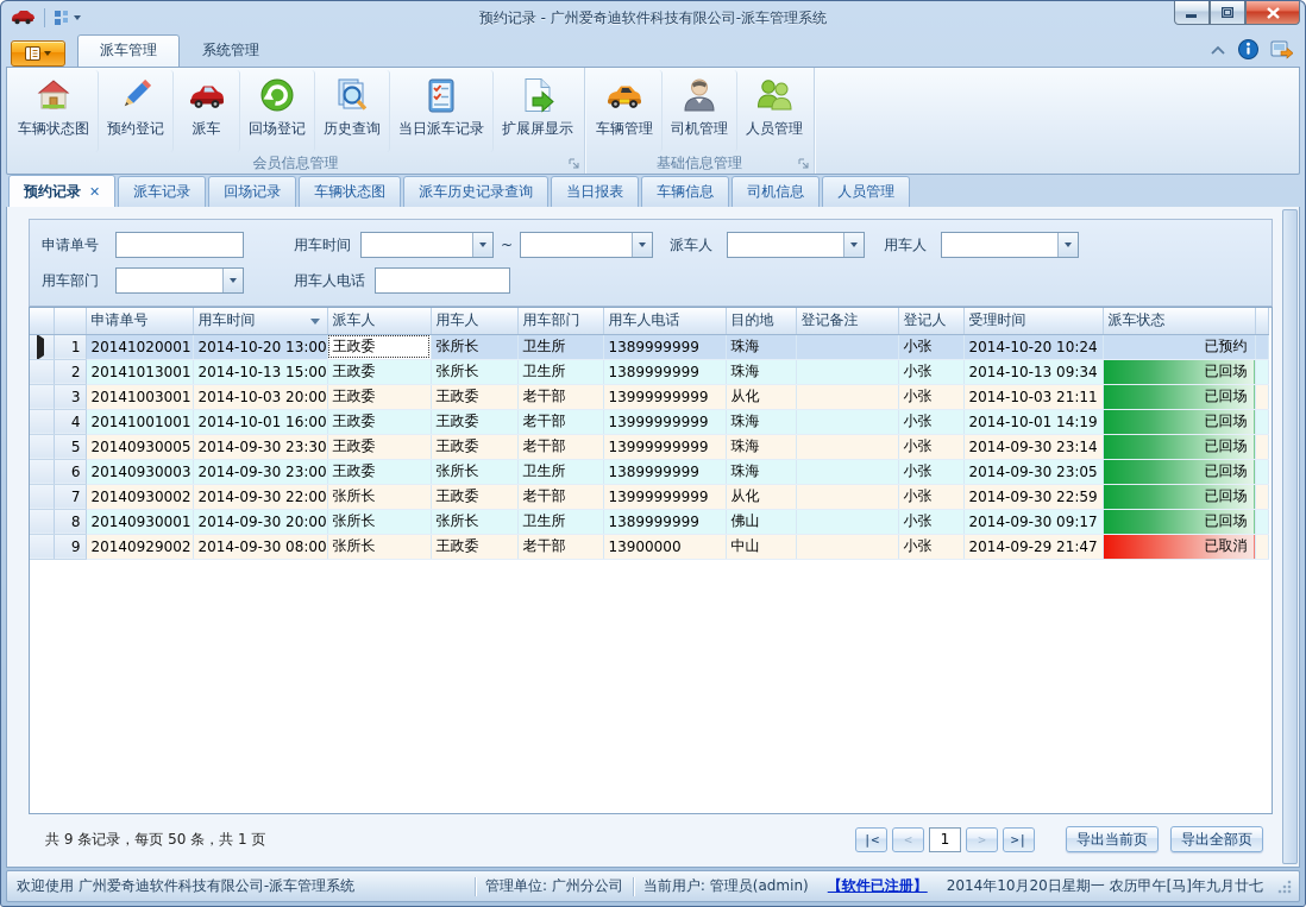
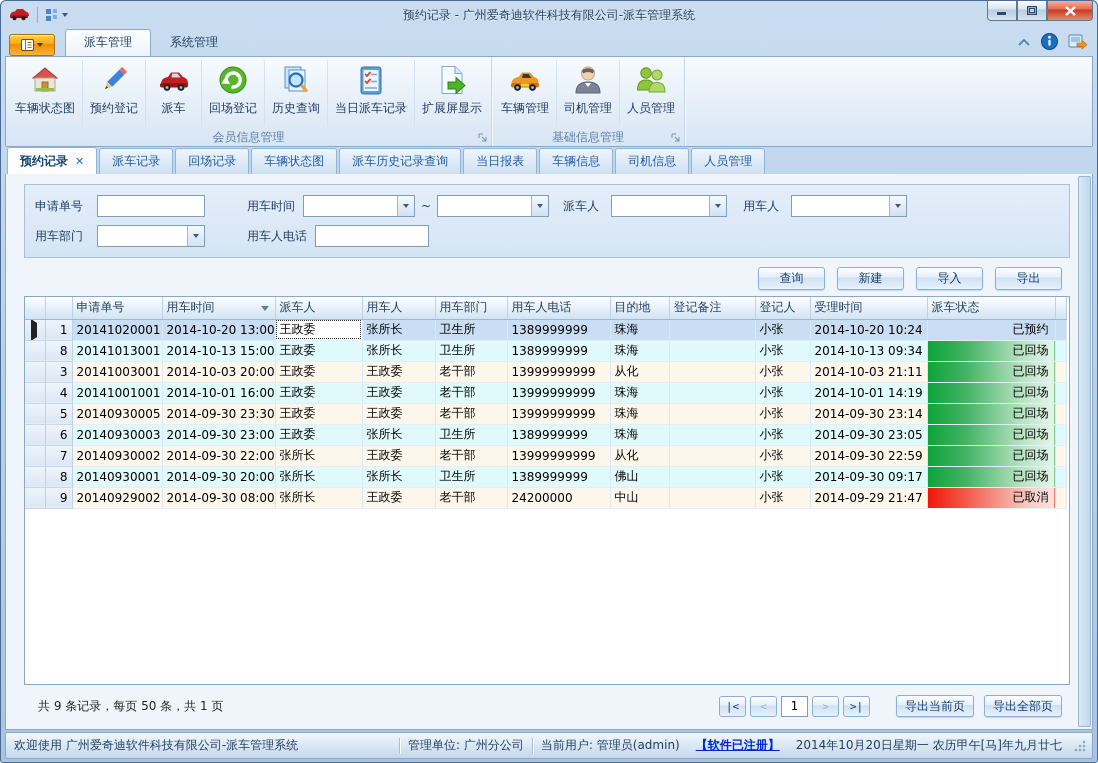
  预约记录 - 广州爱奇迪软件科技有限公司-派车管理系统
  派车管理
  系统管理
  车辆状态图
  预约登记
  派车
  回场登记
  历史查询
  当日派车记录
  扩展屏显示
  会员信息管理
  车辆管理
  司机管理
  人员管理
  基础信息管理
  预约记录
  ✕
  派车记录
  回场记录
  车辆状态图
  派车历史记录查询
  当日报表
  车辆信息
  司机信息
  人员管理
  申请单号
  用车时间
  ~
  派车人
  用车人
  用车部门
  用车人电话
+ 查询
+ 新建
+ 导入
+ 导出
  		申请单号	用车时间	派车人	用车人	用车部门	用车人电话	目的地	登记备注	登记人	受理时间	派车状态
  	1	20141020001	2014-10-20 13:00	王政委	张所长	卫生所	1389999999	珠海		小张	2014-10-20 10:24	已预约
- 	2	20141013001	2014-10-13 15:00	王政委	张所长	卫生所	1389999999	珠海		小张	2014-10-13 09:34	已回场
+ 	8	20141013001	2014-10-13 15:00	王政委	张所长	卫生所	1389999999	珠海		小张	2014-10-13 09:34	已回场
  	3	20141003001	2014-10-03 20:00	王政委	王政委	老干部	13999999999	从化		小张	2014-10-03 21:11	已回场
  	4	20141001001	2014-10-01 16:00	王政委	王政委	老干部	13999999999	珠海		小张	2014-10-01 14:19	已回场
  	5	20140930005	2014-09-30 23:30	王政委	王政委	老干部	13999999999	珠海		小张	2014-09-30 23:14	已回场
  	6	20140930003	2014-09-30 23:00	王政委	张所长	卫生所	1389999999	珠海		小张	2014-09-30 23:05	已回场
  	7	20140930002	2014-09-30 22:00	张所长	王政委	老干部	13999999999	从化		小张	2014-09-30 22:59	已回场
  	8	20140930001	2014-09-30 20:00	张所长	张所长	卫生所	1389999999	佛山		小张	2014-09-30 09:17	已回场
- 	9	20140929002	2014-09-30 08:00	张所长	王政委	老干部	13900000	中山		小张	2014-09-29 21:47	已取消
+ 	9	20140929002	2014-09-30 08:00	张所长	王政委	老干部	24200000	中山		小张	2014-09-29 21:47	已取消
  共 9 条记录，每页 50 条，共 1 页
  |<
  <
  1
  >
  >|
  导出当前页
  导出全部页
  欢迎使用 广州爱奇迪软件科技有限公司-派车管理系统
  管理单位: 广州分公司
  当前用户: 管理员(admin)
  【软件已注册】
  2014年10月20日星期一 农历甲午[马]年九月廿七
